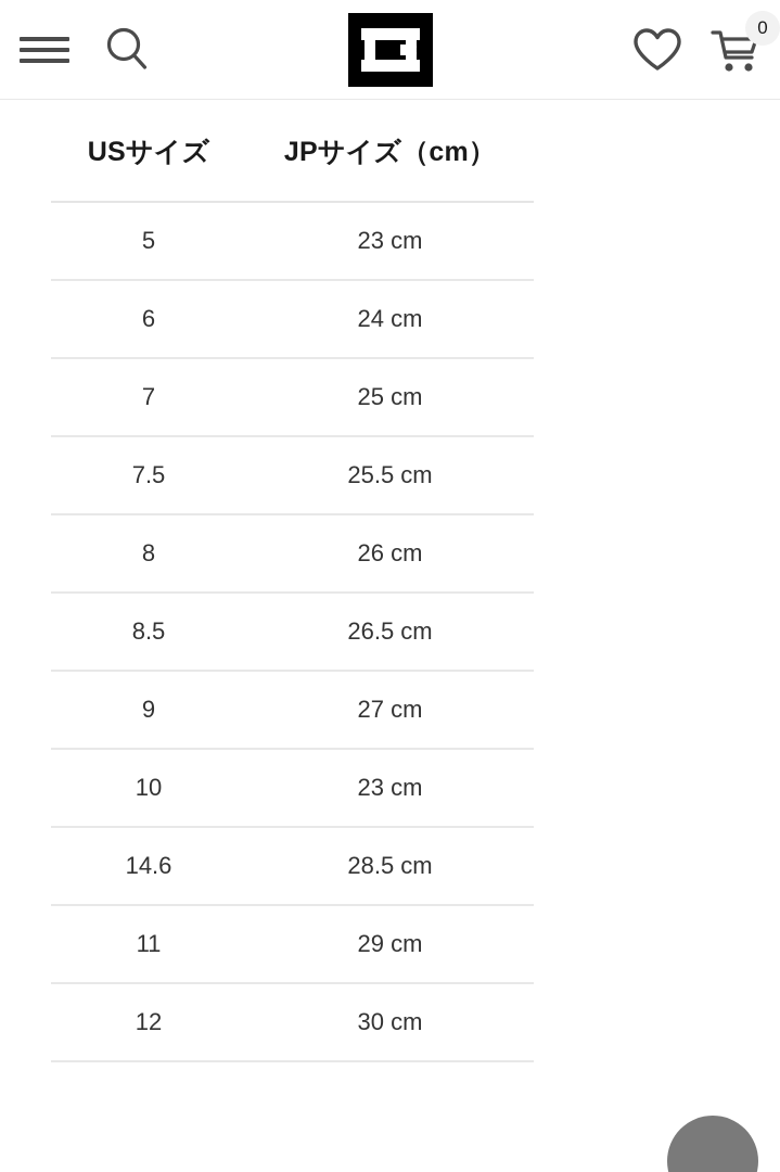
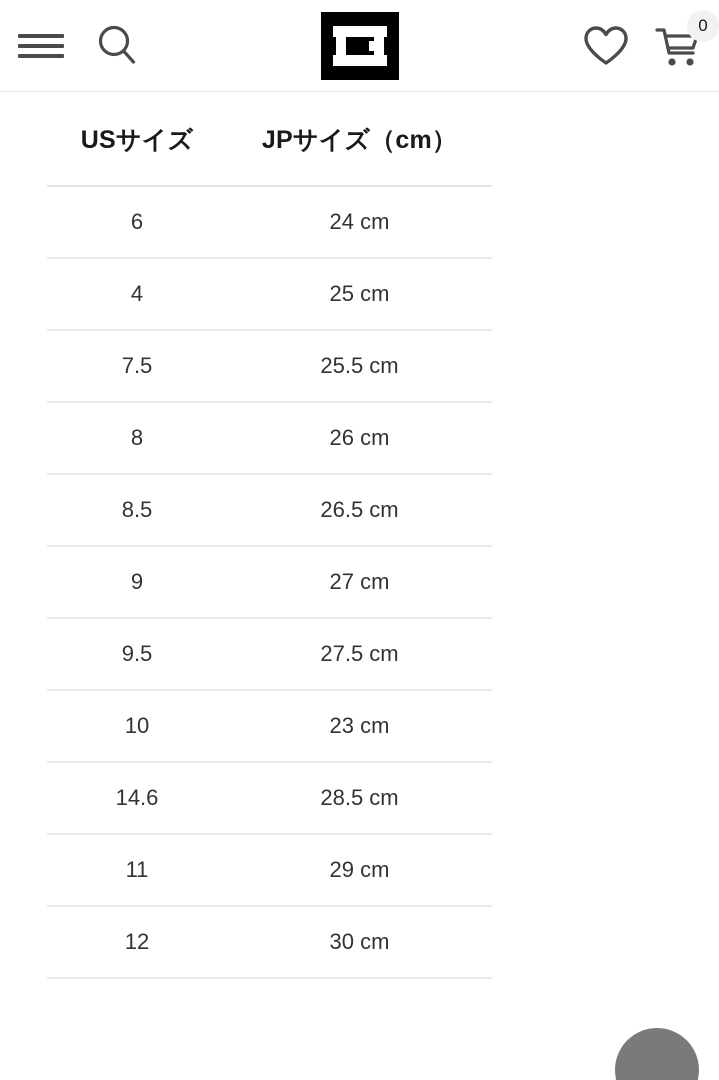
  0
  USサイズ	JPサイズ（cm）
- 5	23 cm
  6	24 cm
- 7	25 cm
+ 4	25 cm
  7.5	25.5 cm
  8	26 cm
  8.5	26.5 cm
  9	27 cm
+ 9.5	27.5 cm
  10	23 cm
  14.6	28.5 cm
  11	29 cm
  12	30 cm
